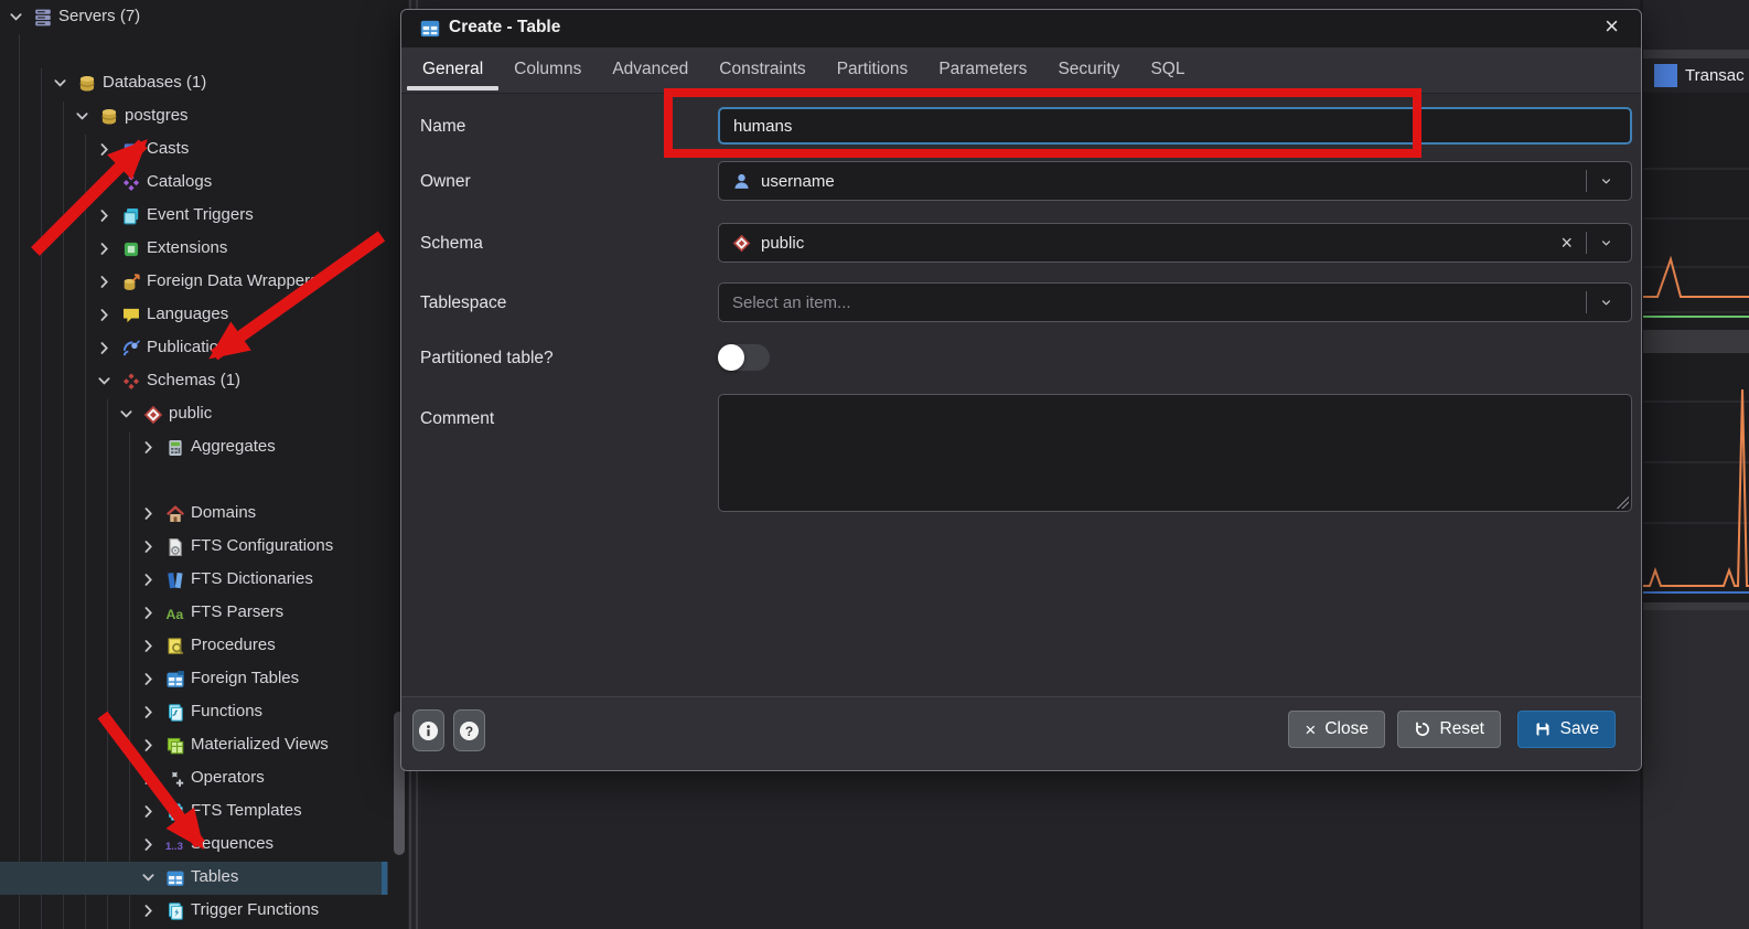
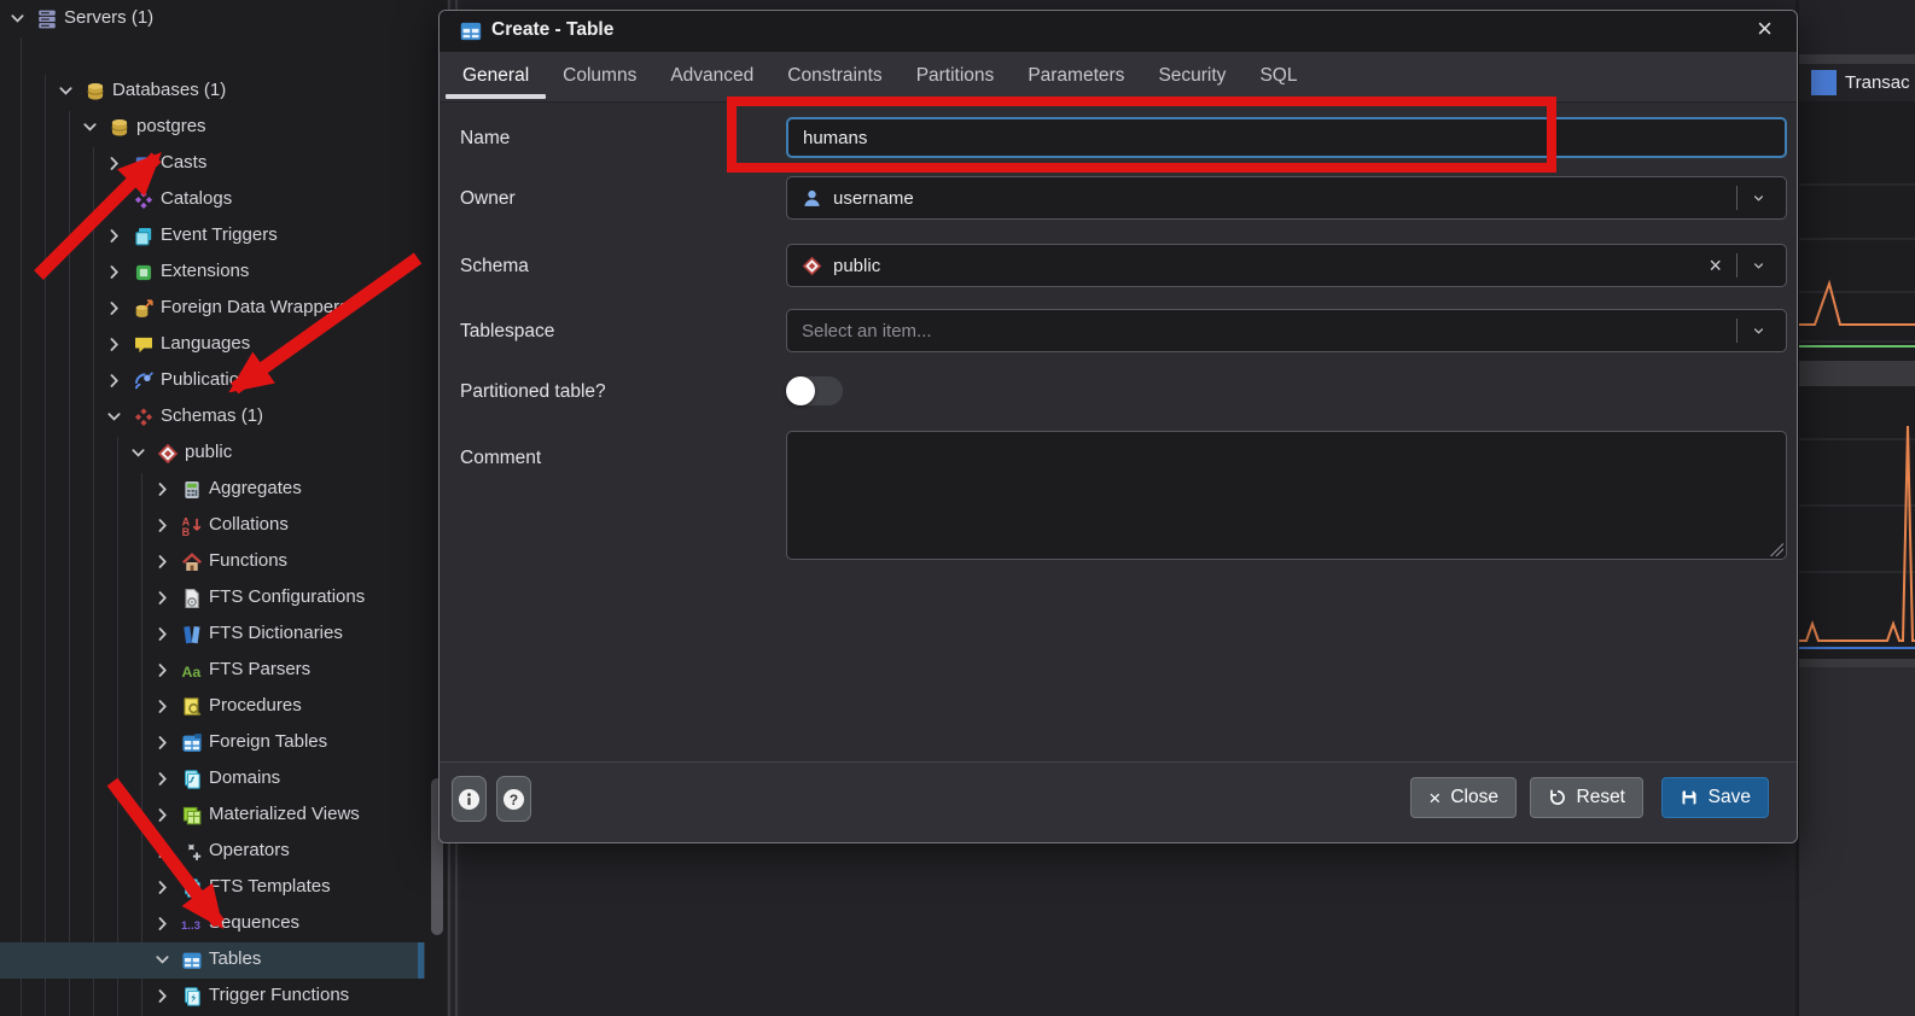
- Servers (7)
+ Servers (1)
  Databases (1)
  postgres
  Casts
  Catalogs
  Event Triggers
  Extensions
  Foreign Data Wrapper
  Languages
  Publicatio
  Schemas (1)
  public
  Aggregates
+ A
+ B
+ Collations
- Domains
+ Functions
  FTS Configurations
  FTS Dictionaries
  Aa
  FTS Parsers
  Procedures
  Foreign Tables
- Functions
+ Domains
  Materialized Views
  Operators
  FTS Templates
  1..3
  equences
  Tables
  Trigger Functions
  Transac
  Create - Table
  ×
  General Columns Advanced Constraints Partitions Parameters Security SQL
  Name
  humans
  Owner
  username
  Schema
  public
  ×
  Tablespace
  Select an item...
  Partitioned table?
  Comment
  ?
  ×
  Close
  Reset
  Save
